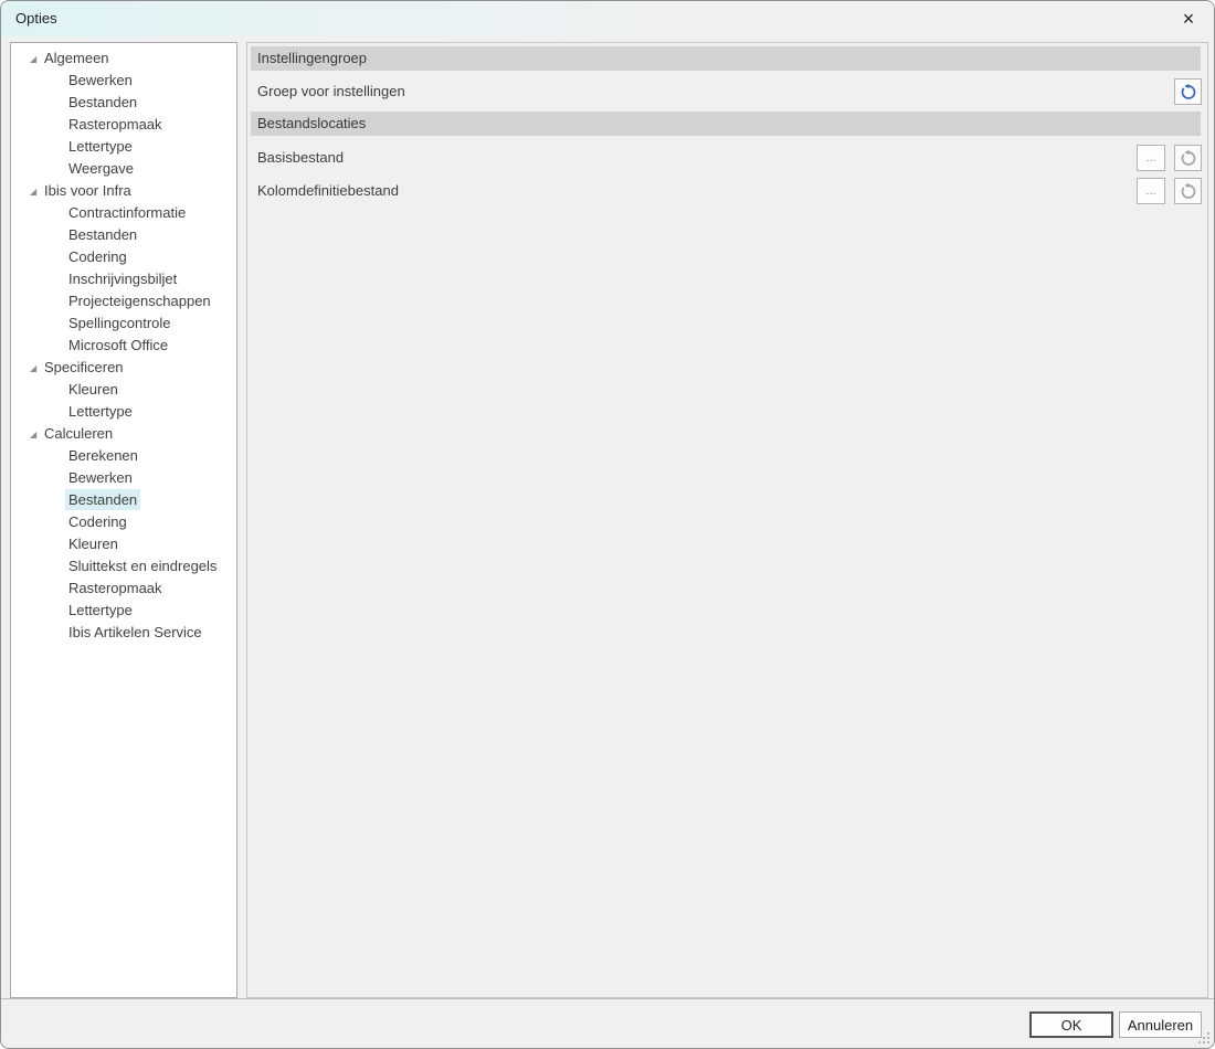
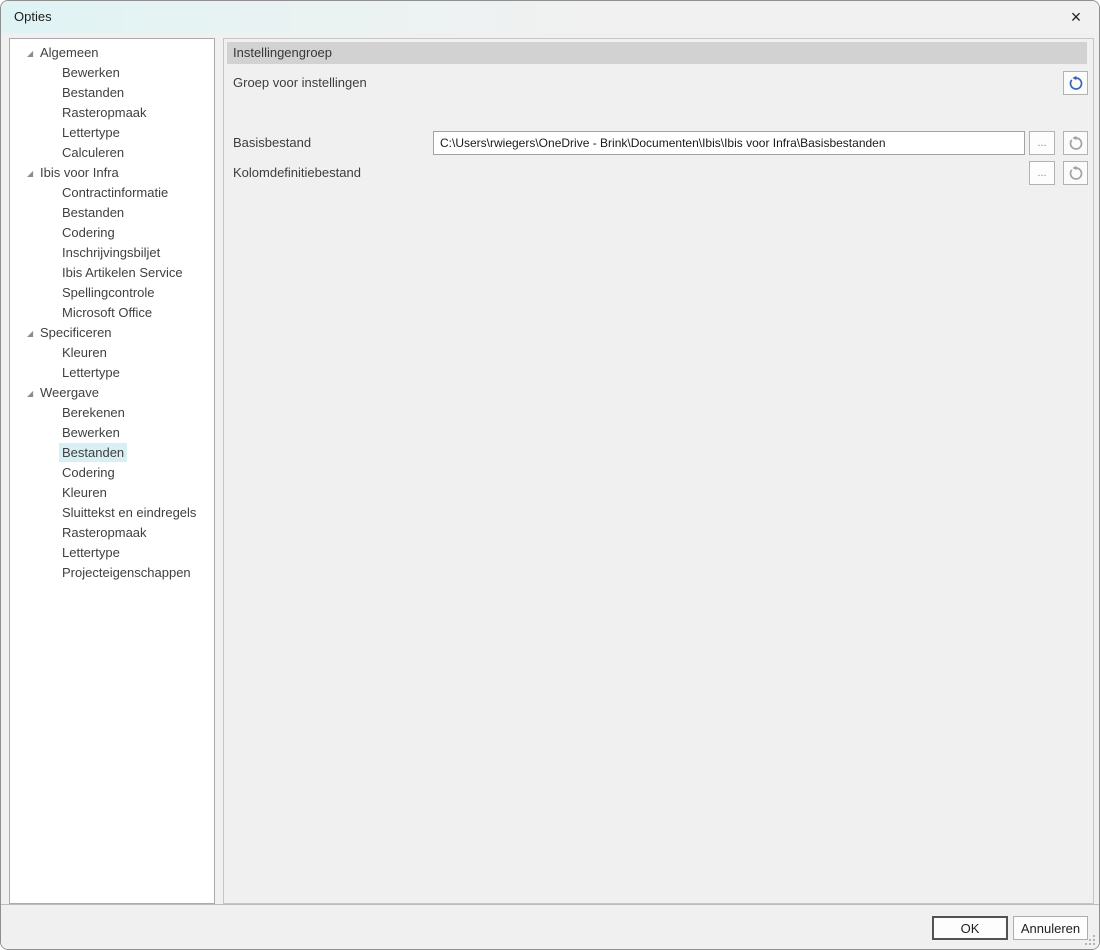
  Opties
  ×
  ◢ Algemeen
  Bewerken
  Bestanden
  Rasteropmaak
  Lettertype
- Weergave
+ Calculeren
  ◢ Ibis voor Infra
  Contractinformatie
  Bestanden
  Codering
  Inschrijvingsbiljet
- Projecteigenschappen
+ Ibis Artikelen Service
  Spellingcontrole
  Microsoft Office
  ◢ Specificeren
  Kleuren
  Lettertype
- ◢ Calculeren
+ ◢ Weergave
  Berekenen
  Bewerken
  Bestanden
  Codering
  Kleuren
  Sluittekst en eindregels
  Rasteropmaak
  Lettertype
- Ibis Artikelen Service
+ Projecteigenschappen
  Instellingengroep
  Groep voor instellingen
- Bestandslocaties
  Basisbestand
+ C:\Users\rwiegers\OneDrive - Brink\Documenten\Ibis\Ibis voor Infra\Basisbestanden
  ...
  Kolomdefinitiebestand
  ...
  OK
  Annuleren
